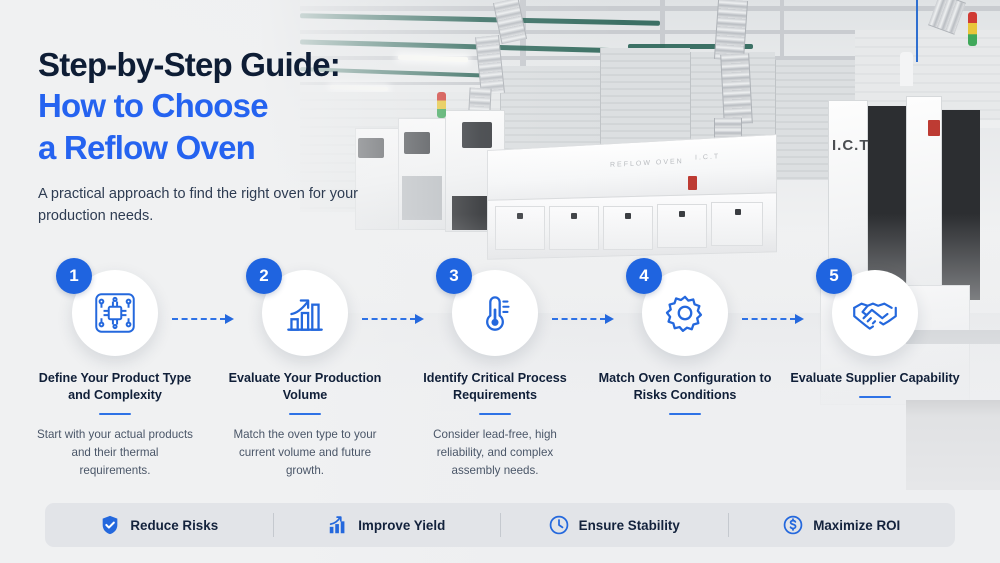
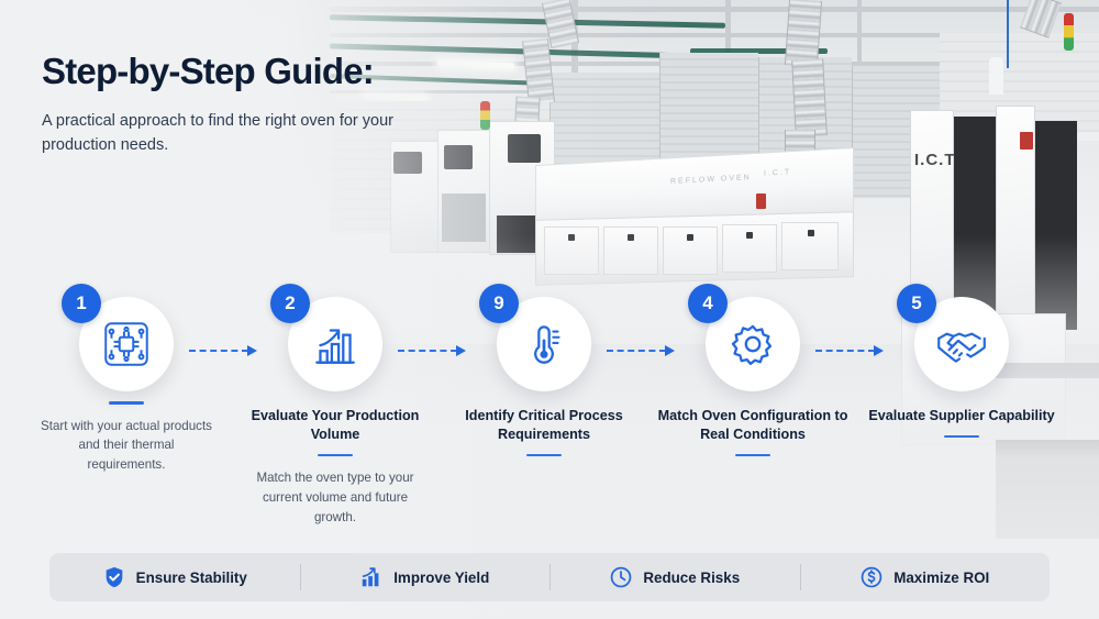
  Step-by-Step Guide:
- How to Choose
- a Reflow Oven
  A practical approach to find the right oven for your production needs.
  1
- Define Your Product Type and Complexity
  Start with your actual products and their thermal requirements.
  2
  Evaluate Your Production Volume
  Match the oven type to your current volume and future growth.
- 3
+ 9
  Identify Critical Process Requirements
- Consider lead-free, high reliability, and complex assembly needs.
  4
- Match Oven Configuration to Risks Conditions
+ Match Oven Configuration to Real Conditions
  5
  Evaluate Supplier Capability
- Reduce Risks
+ Ensure Stability
  Improve Yield
- Ensure Stability
+ Reduce Risks
  Maximize ROI
